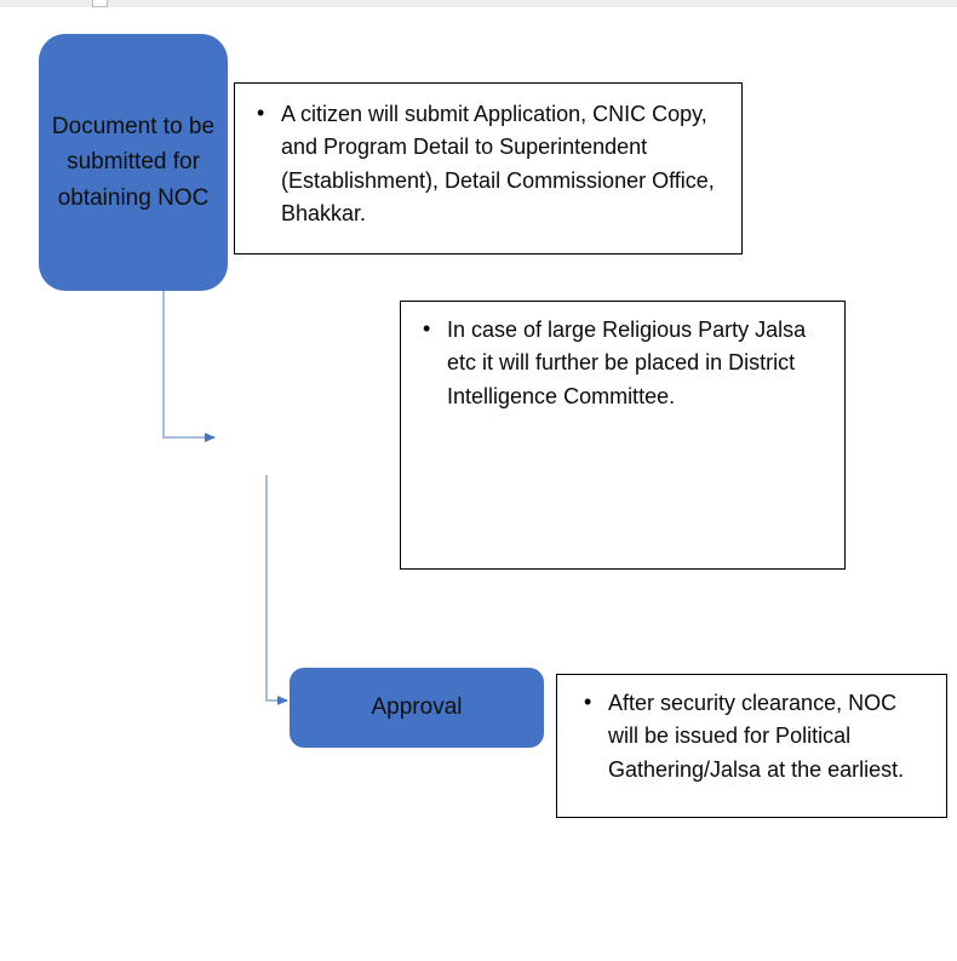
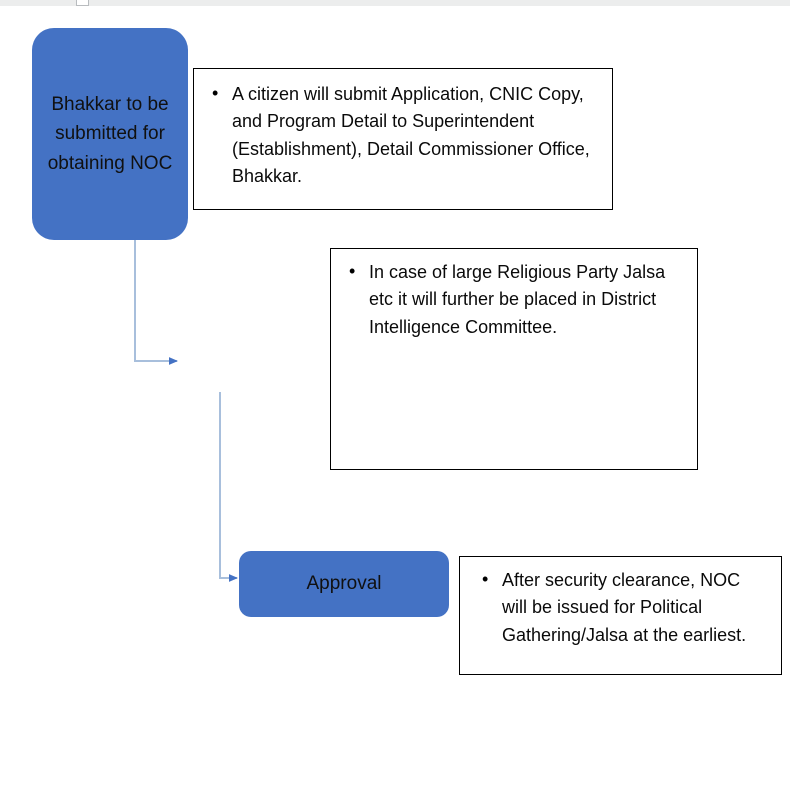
- Document to be submitted for obtaining NOC
+ Bhakkar to be submitted for obtaining NOC
  Approval
  A citizen will submit Application, CNIC Copy, and Program Detail to Superintendent (Establishment), Detail Commissioner Office, Bhakkar.
  In case of large Religious Party Jalsa etc it will further be placed in District Intelligence Committee.
  After security clearance, NOC will be issued for Political Gathering/Jalsa at the earliest.
